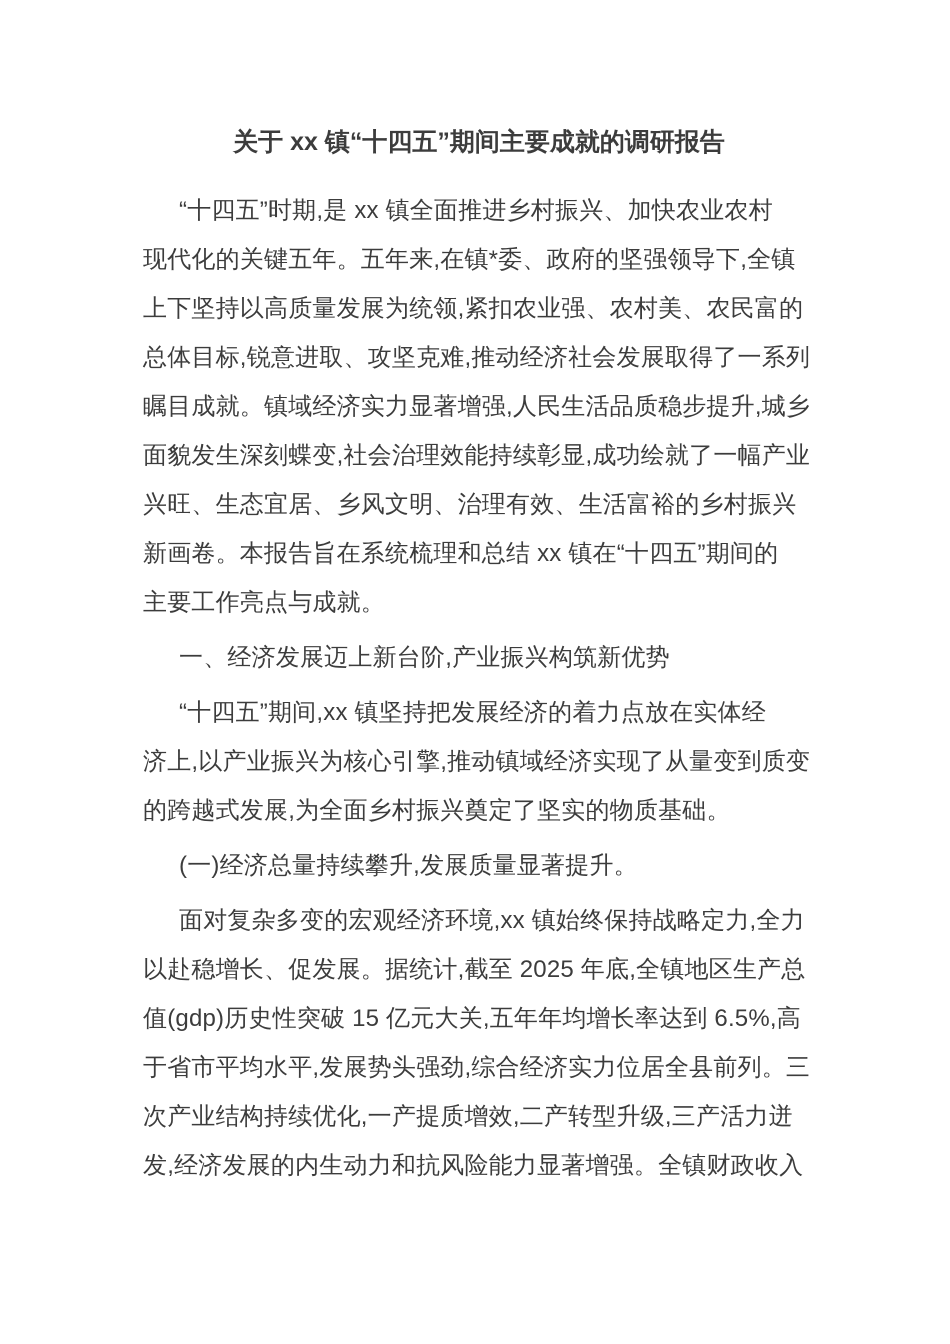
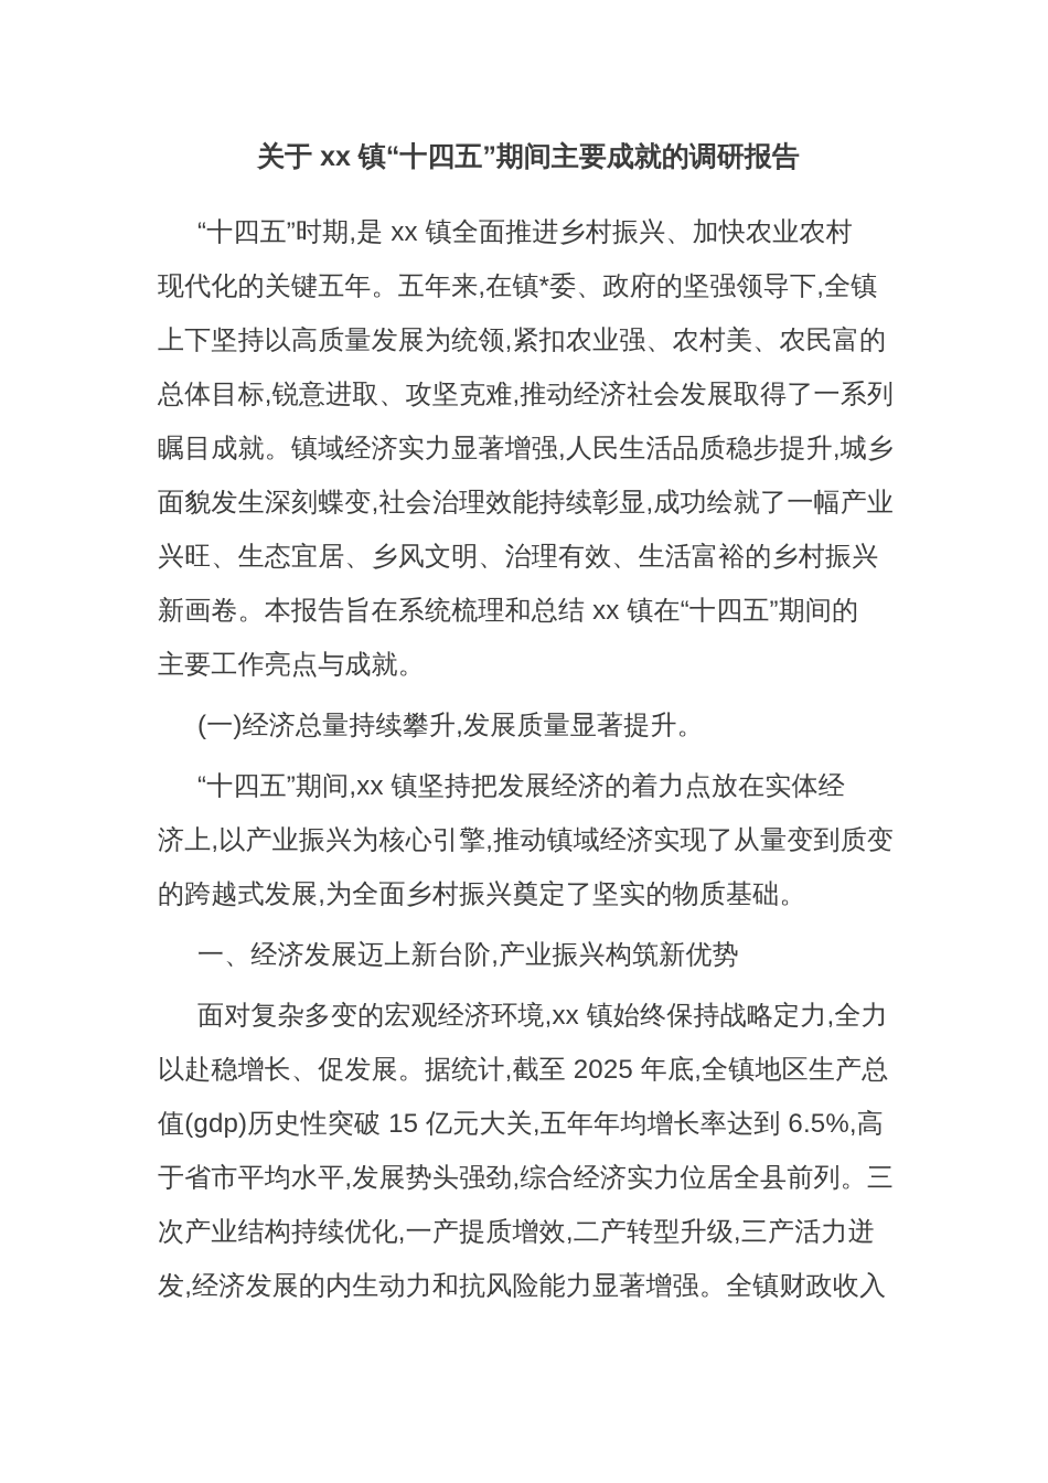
  关于 xx 镇“十四五”期间主要成就的调研报告
  “十四五”时期,是 xx 镇全面推进乡村振兴、加快农业农村
  现代化的关键五年。五年来,在镇*委、政府的坚强领导下,全镇
  上下坚持以高质量发展为统领,紧扣农业强、农村美、农民富的
  总体目标,锐意进取、攻坚克难,推动经济社会发展取得了一系列
  瞩目成就。镇域经济实力显著增强,人民生活品质稳步提升,城乡
  面貌发生深刻蝶变,社会治理效能持续彰显,成功绘就了一幅产业
  兴旺、生态宜居、乡风文明、治理有效、生活富裕的乡村振兴
  新画卷。本报告旨在系统梳理和总结 xx 镇在“十四五”期间的
  主要工作亮点与成就。
- 一、经济发展迈上新台阶,产业振兴构筑新优势
+ (一)经济总量持续攀升,发展质量显著提升。
  “十四五”期间,xx 镇坚持把发展经济的着力点放在实体经
  济上,以产业振兴为核心引擎,推动镇域经济实现了从量变到质变
  的跨越式发展,为全面乡村振兴奠定了坚实的物质基础。
- (一)经济总量持续攀升,发展质量显著提升。
+ 一、经济发展迈上新台阶,产业振兴构筑新优势
  面对复杂多变的宏观经济环境,xx 镇始终保持战略定力,全力
  以赴稳增长、促发展。据统计,截至 2025 年底,全镇地区生产总
  值(gdp)历史性突破 15 亿元大关,五年年均增长率达到 6.5%,高
  于省市平均水平,发展势头强劲,综合经济实力位居全县前列。三
  次产业结构持续优化,一产提质增效,二产转型升级,三产活力迸
  发,经济发展的内生动力和抗风险能力显著增强。全镇财政收入
